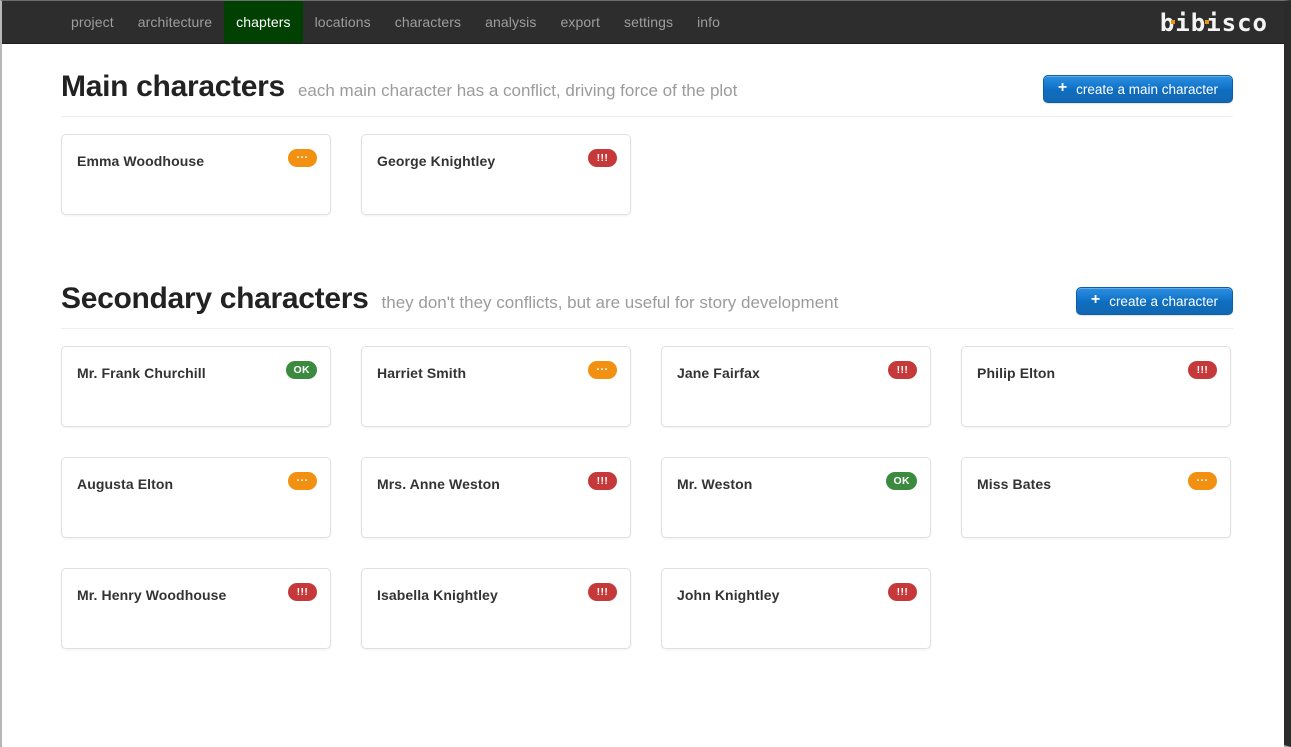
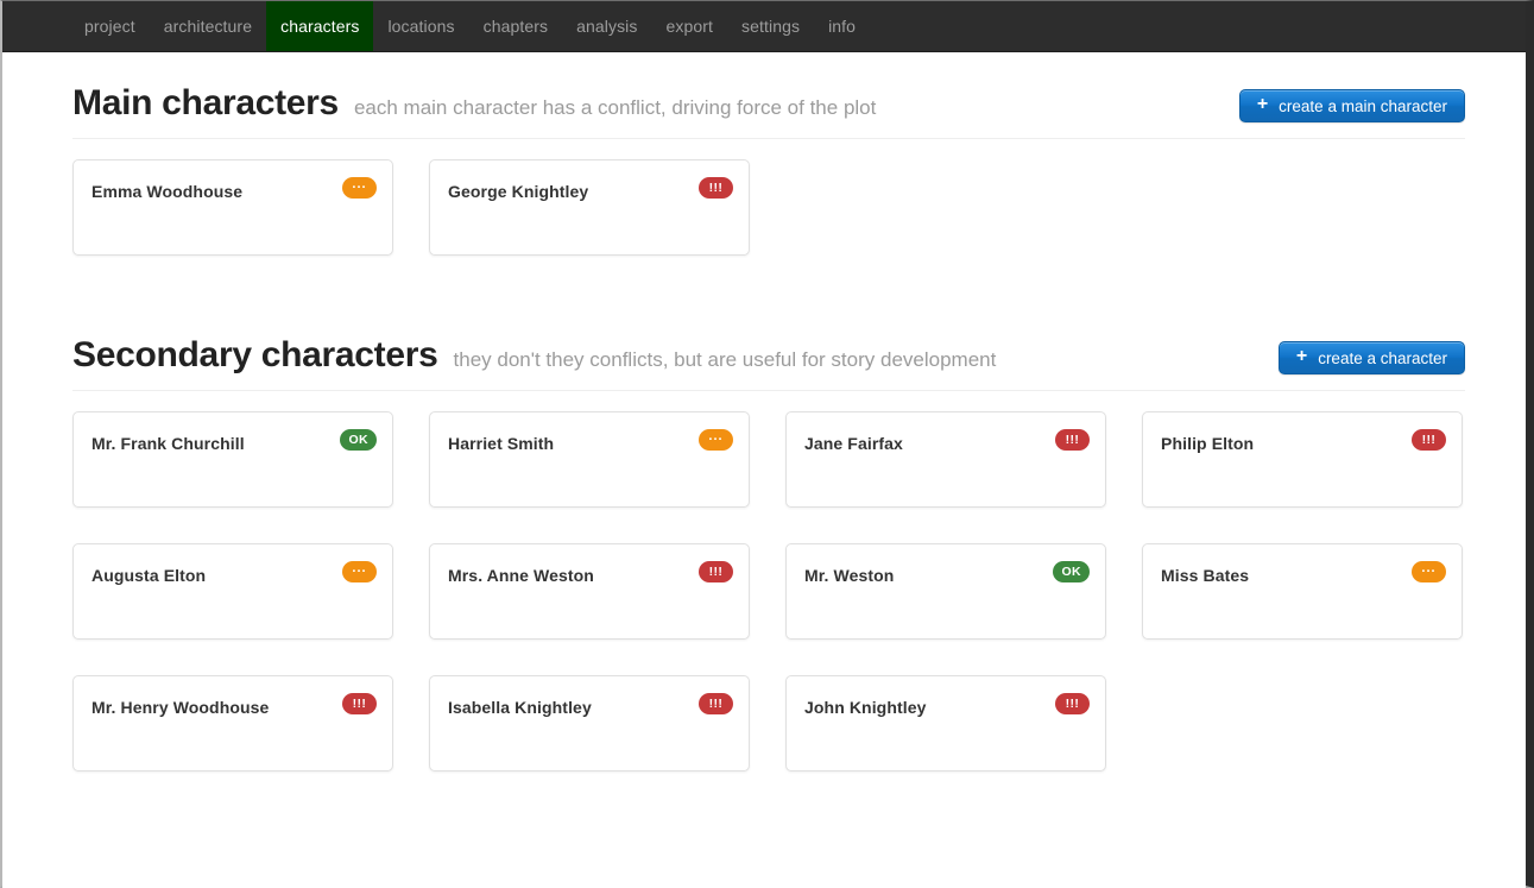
  project
  architecture
- chapters
+ characters
  locations
- characters
+ chapters
  analysis
  export
  settings
  info
- bibisco
  Main characters
  each main character has a conflict, driving force of the plot
  +
  create a main character
  Emma Woodhouse
  ...
  George Knightley
  !!!
  Secondary characters
  they don't they conflicts, but are useful for story development
  +
  create a character
  Mr. Frank Churchill
  OK
  Harriet Smith
  ...
  Jane Fairfax
  !!!
  Philip Elton
  !!!
  Augusta Elton
  ...
  Mrs. Anne Weston
  !!!
  Mr. Weston
  OK
  Miss Bates
  ...
  Mr. Henry Woodhouse
  !!!
  Isabella Knightley
  !!!
  John Knightley
  !!!
